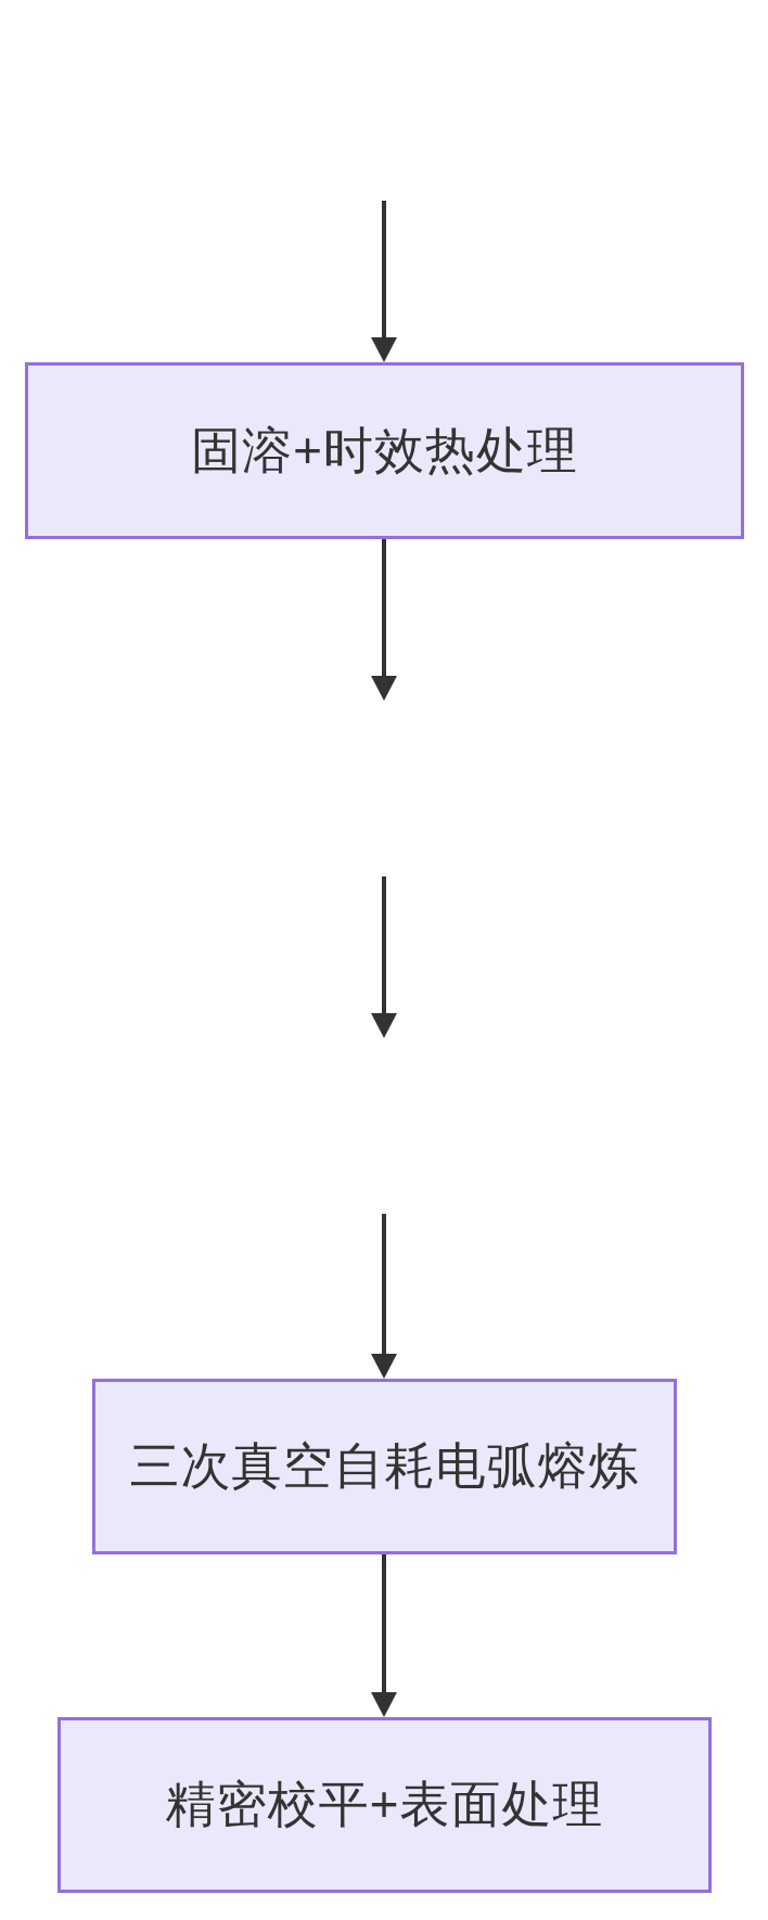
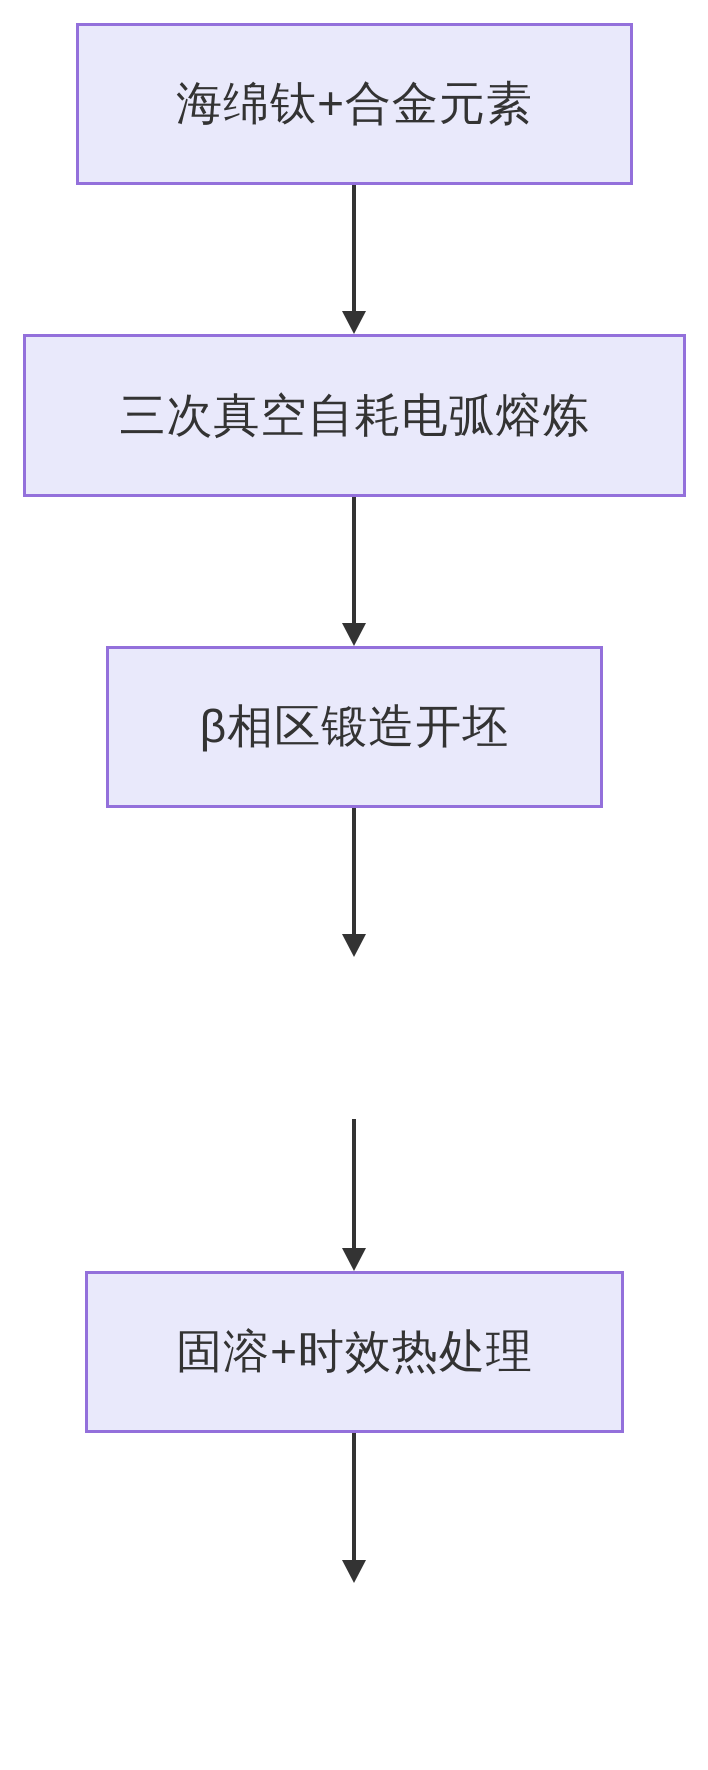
+ 海绵钛+合金元素
- 固溶+时效热处理
+ 三次真空自耗电弧熔炼
+ β相区锻造开坯
- 三次真空自耗电弧熔炼
+ 固溶+时效热处理
- 精密校平+表面处理
